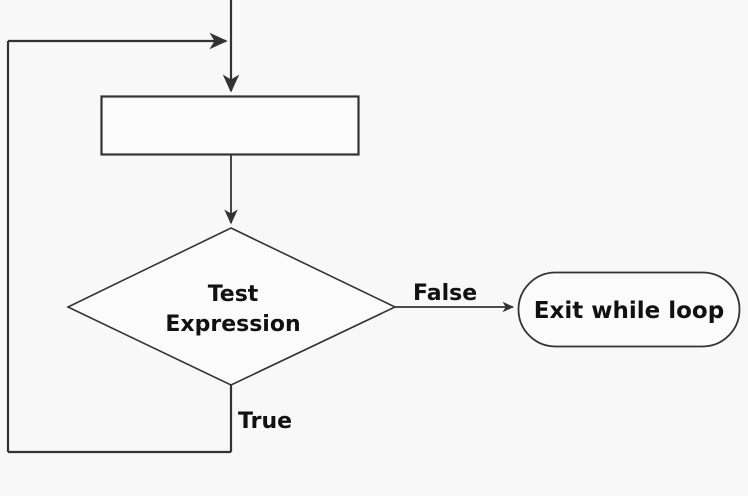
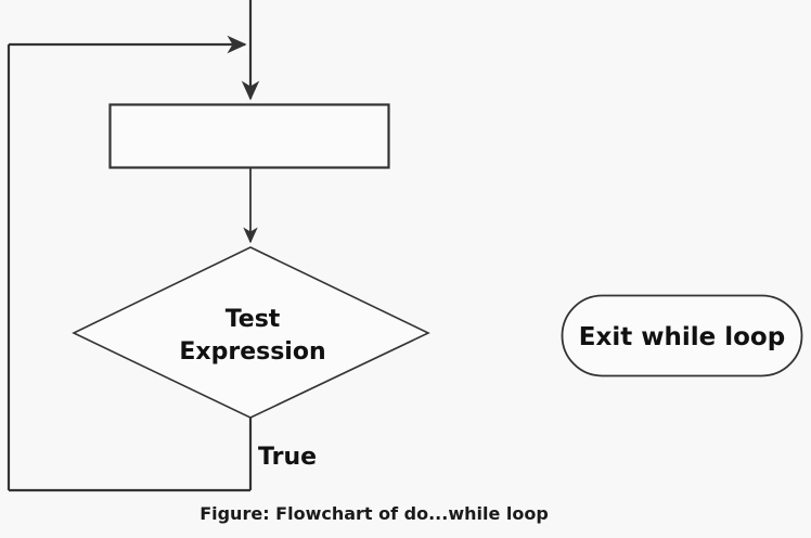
  Test
  Expression
- False
  Exit while loop
  True
+ Figure: Flowchart of do...while loop
